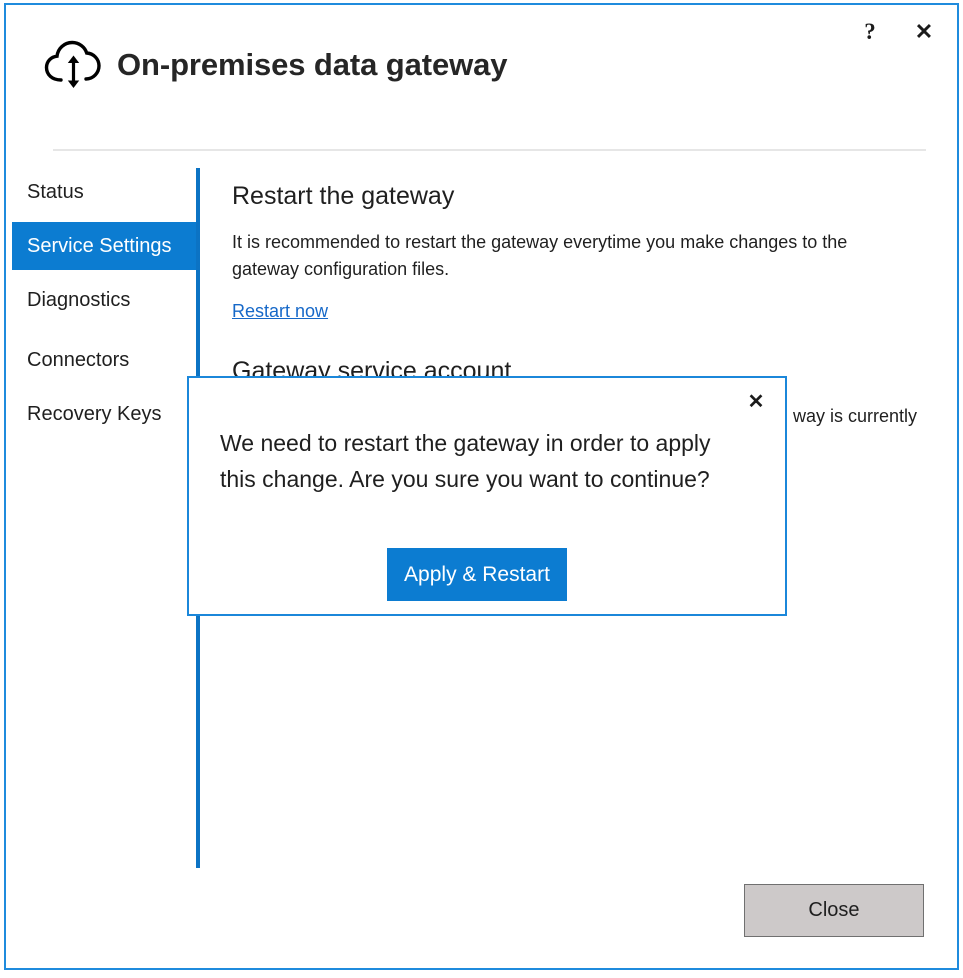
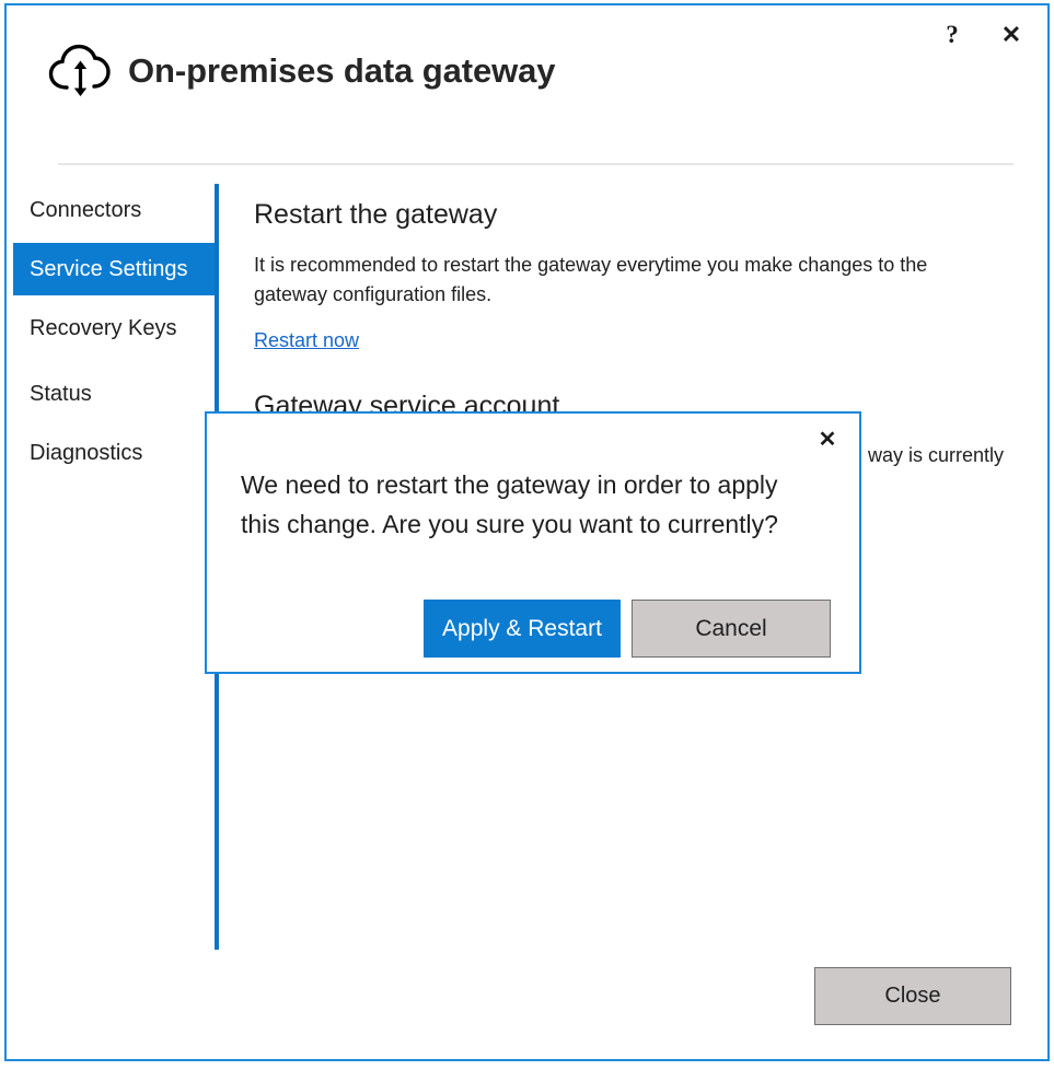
  ?
  ✕
  On-premises data gateway
- Status
+ Connectors
  Service Settings
- Diagnostics
+ Recovery Keys
- Connectors
+ Status
- Recovery Keys
+ Diagnostics
  Restart the gateway
  It is recommended to restart the gateway everytime you make changes to the gateway configuration files.
  Restart now
  Gateway service account
  way is currently
  Close
  ✕
- We need to restart the gateway in order to apply this change. Are you sure you want to continue?
+ We need to restart the gateway in order to apply this change. Are you sure you want to currently?
  Apply & Restart
+ Cancel
